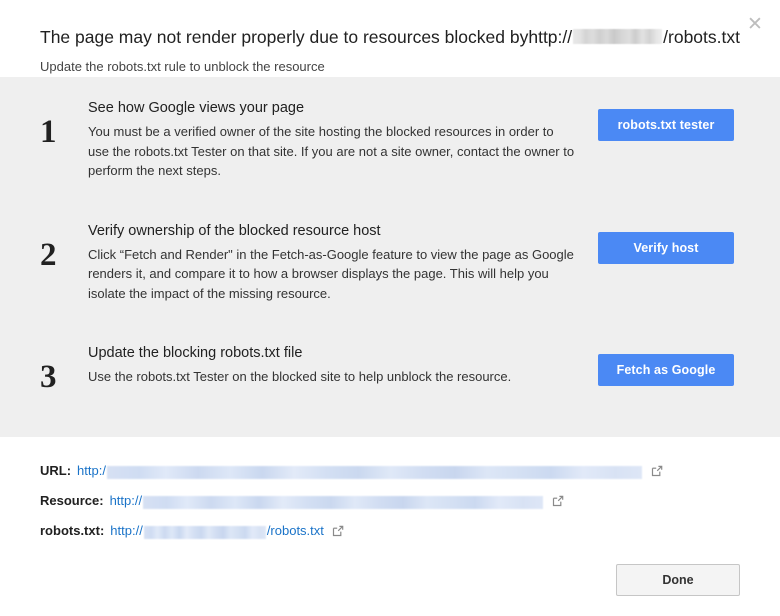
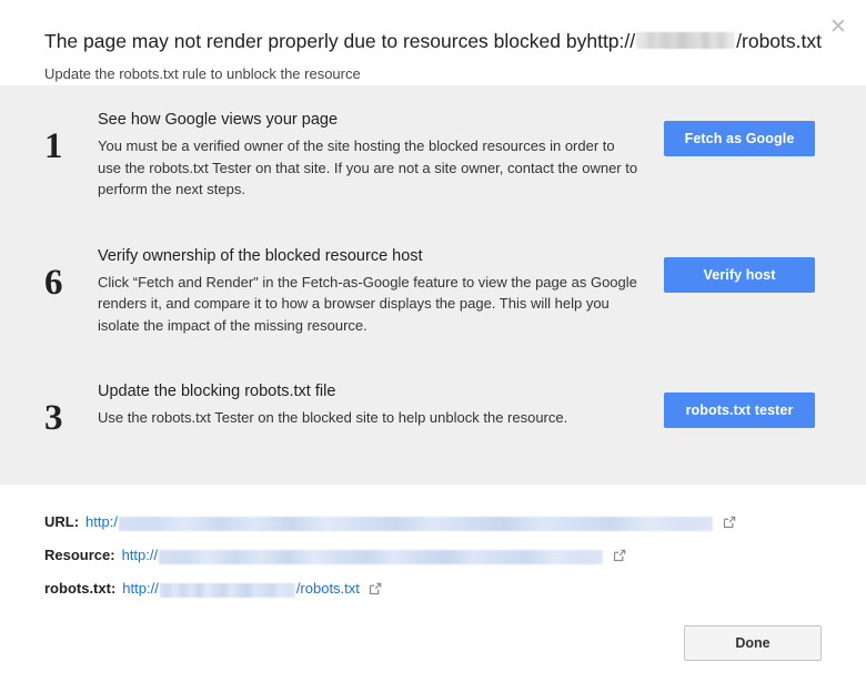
  The page may not render properly due to resources blocked by
  http://
  /robots.txt
  Update the robots.txt rule to unblock the resource
  ✕
  1
  See how Google views your page
  You must be a verified owner of the site hosting the blocked resources in order to use the robots.txt Tester on that site. If you are not a site owner, contact the owner to perform the next steps.
- robots.txt tester
+ Fetch as Google
- 2
+ 6
  Verify ownership of the blocked resource host
  Click “Fetch and Render" in the Fetch-as-Google feature to view the page as Google renders it, and compare it to how a browser displays the page. This will help you isolate the impact of the missing resource.
  Verify host
  3
  Update the blocking robots.txt file
  Use the robots.txt Tester on the blocked site to help unblock the resource.
- Fetch as Google
+ robots.txt tester
  URL:
  http:/
  Resource:
  http://
  robots.txt:
  http://
  /robots.txt
  Done
